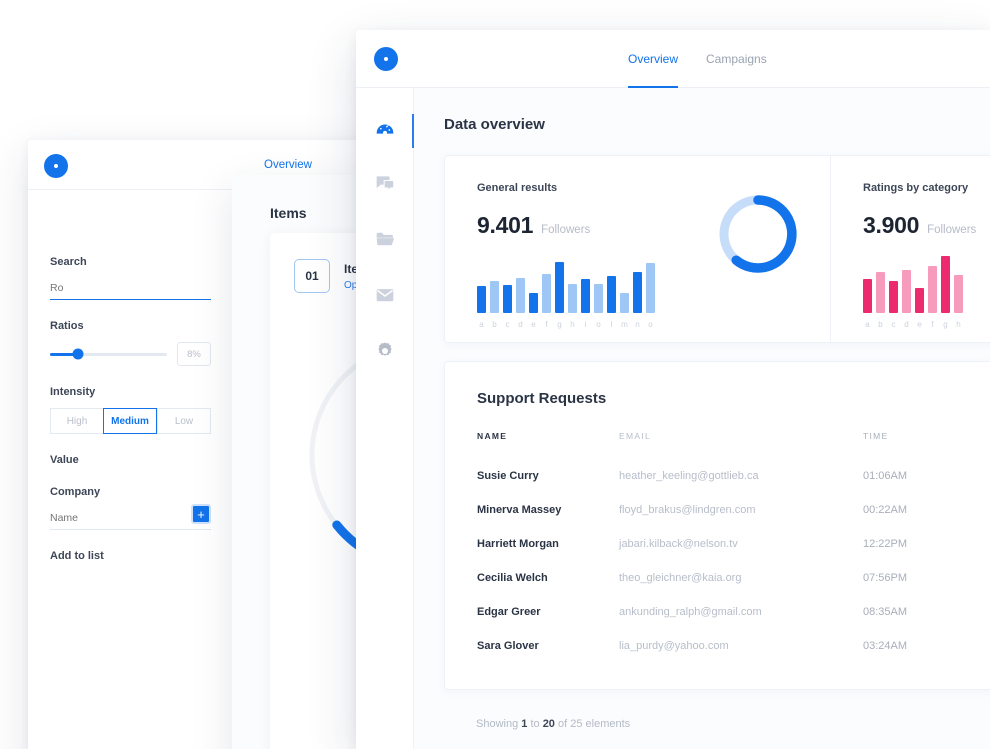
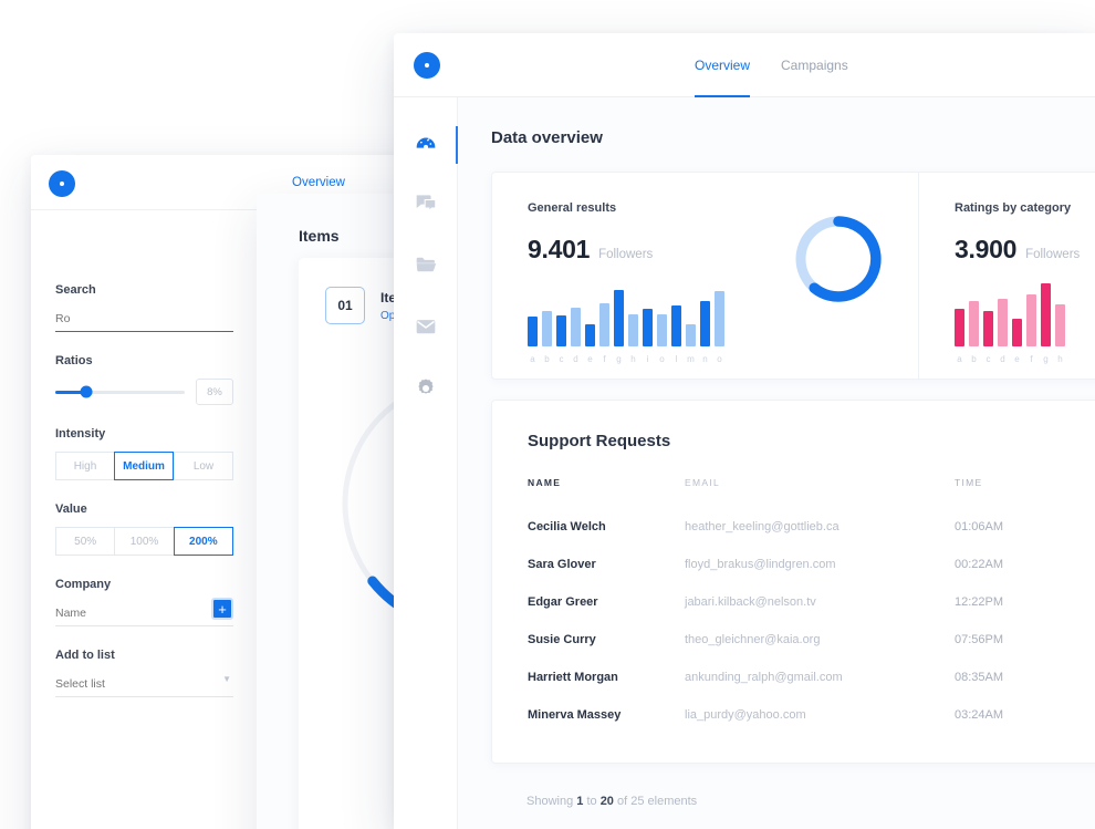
  Overview
  Search
  Ro
  Ratios
  8%
  Intensity
  High
  Medium
  Low
  Value
+ 50%
+ 100%
+ 200%
  Company
  Name
  +
  Add to list
+ Select list
+ ▼
  Items
  01
  Ite
  Overview
  Campaigns
  Data overview
  General results
  9.401
  Followers
  a
  b
  c
  d
  e
  f
  g
  h
  i
  o
  l
  m
  n
  o
  Ratings by category
  3.900
  Followers
  a
  b
  c
  d
  e
  f
  g
  h
  Support Requests
  NAME	EMAIL	TIME
- Susie Curry	heather_keeling@gottlieb.ca	01:06AM
+ Cecilia Welch	heather_keeling@gottlieb.ca	01:06AM
- Minerva Massey	floyd_brakus@lindgren.com	00:22AM
+ Sara Glover	floyd_brakus@lindgren.com	00:22AM
- Harriett Morgan	jabari.kilback@nelson.tv	12:22PM
+ Edgar Greer	jabari.kilback@nelson.tv	12:22PM
- Cecilia Welch	theo_gleichner@kaia.org	07:56PM
+ Susie Curry	theo_gleichner@kaia.org	07:56PM
- Edgar Greer	ankunding_ralph@gmail.com	08:35AM
+ Harriett Morgan	ankunding_ralph@gmail.com	08:35AM
- Sara Glover	lia_purdy@yahoo.com	03:24AM
+ Minerva Massey	lia_purdy@yahoo.com	03:24AM
  Showing 1 to 20 of 25 elements
